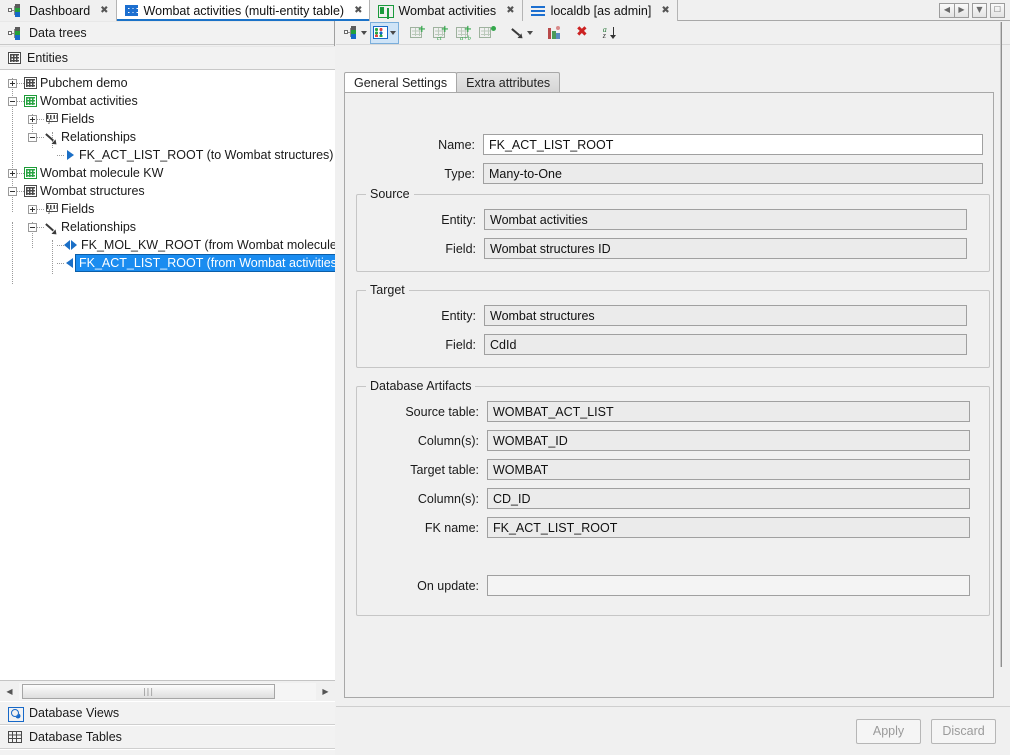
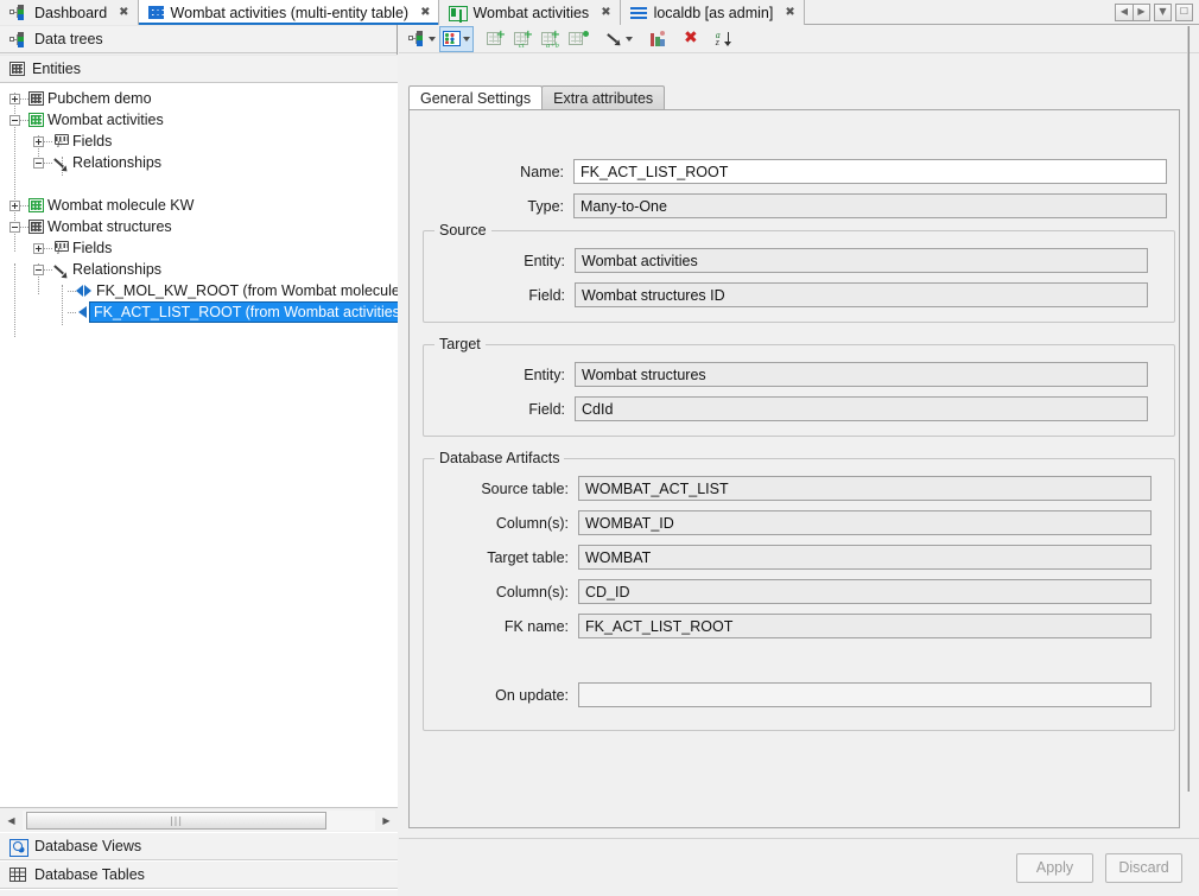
  Dashboard
  ✖
  Wombat activities (multi-entity table)
  ✖
  Wombat activities
  ✖
  localdb [as admin]
  ✖
  ◀
  ▶
  ▼
  ☐
  Data trees
  Entities
  Pubchem demo
  Wombat activities
  Fields
  Relationships
- FK_ACT_LIST_ROOT (to Wombat structures)
  Wombat molecule KW
  Wombat structures
  Fields
  Relationships
  FK_MOL_KW_ROOT (from Wombat molecule
  FK_ACT_LIST_ROOT (from Wombat activities
  ◀
  |||
  ▶
  Database Views
  Database Tables
  +
  +
  +
  ✖
  a
  z
  General Settings
  Extra attributes
  Name:
  FK_ACT_LIST_ROOT
  Type:
  Many-to-One
  Source
  Entity:
  Wombat activities
  Field:
  Wombat structures ID
  Target
  Entity:
  Wombat structures
  Field:
  CdId
  Database Artifacts
  Source table:
  WOMBAT_ACT_LIST
  Column(s):
  WOMBAT_ID
  Target table:
  WOMBAT
  Column(s):
  CD_ID
  FK name:
  FK_ACT_LIST_ROOT
  On update:
  Apply
  Discard
